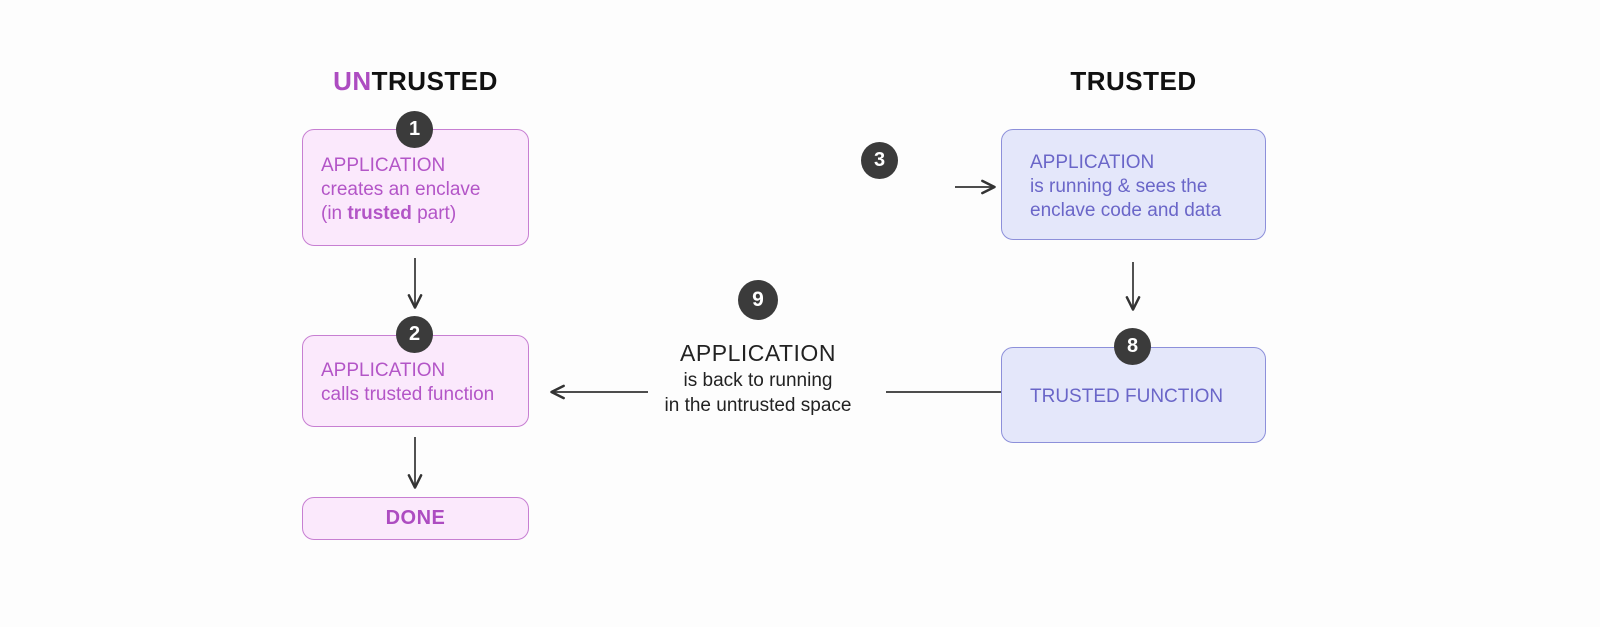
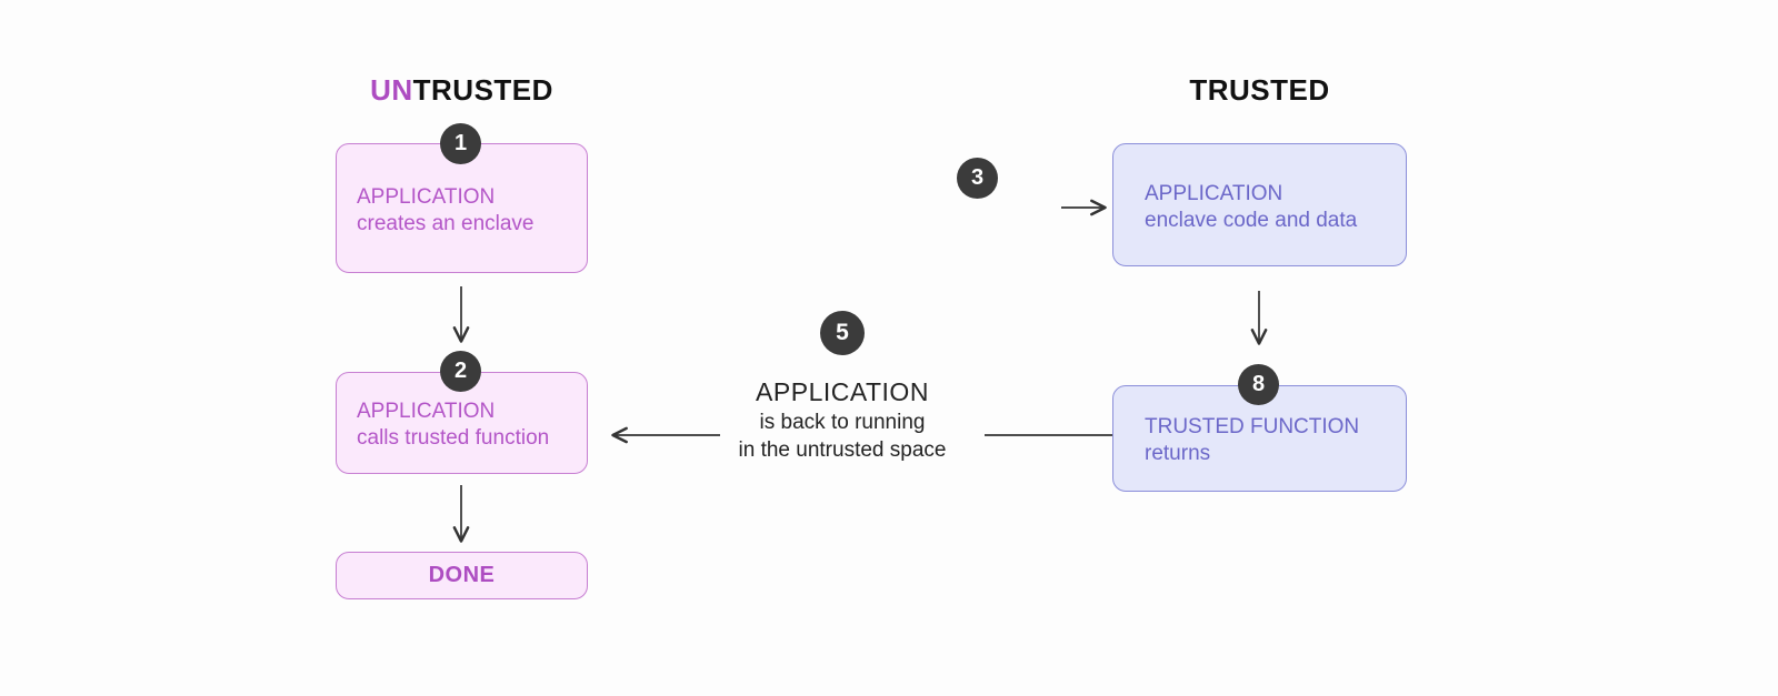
  UNTRUSTED
  TRUSTED
  1
  APPLICATION
  creates an enclave
- (in trusted part)
  2
  APPLICATION
  calls trusted function
  DONE
  3
  APPLICATION
- is running & sees the
  enclave code and data
  8
  TRUSTED FUNCTION
+ returns
- 9
+ 5
  APPLICATION
  is back to running
  in the untrusted space
